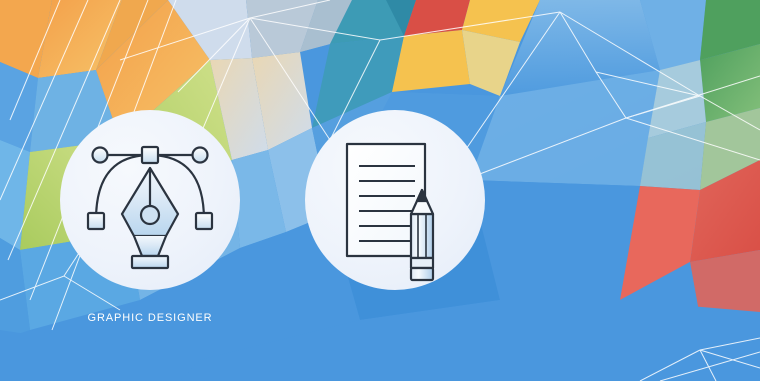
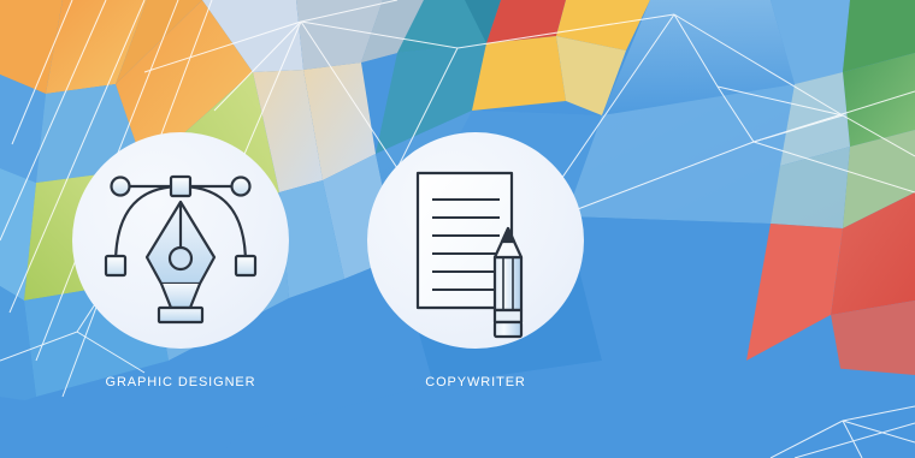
  GRAPHIC DESIGNER
+ COPYWRITER
